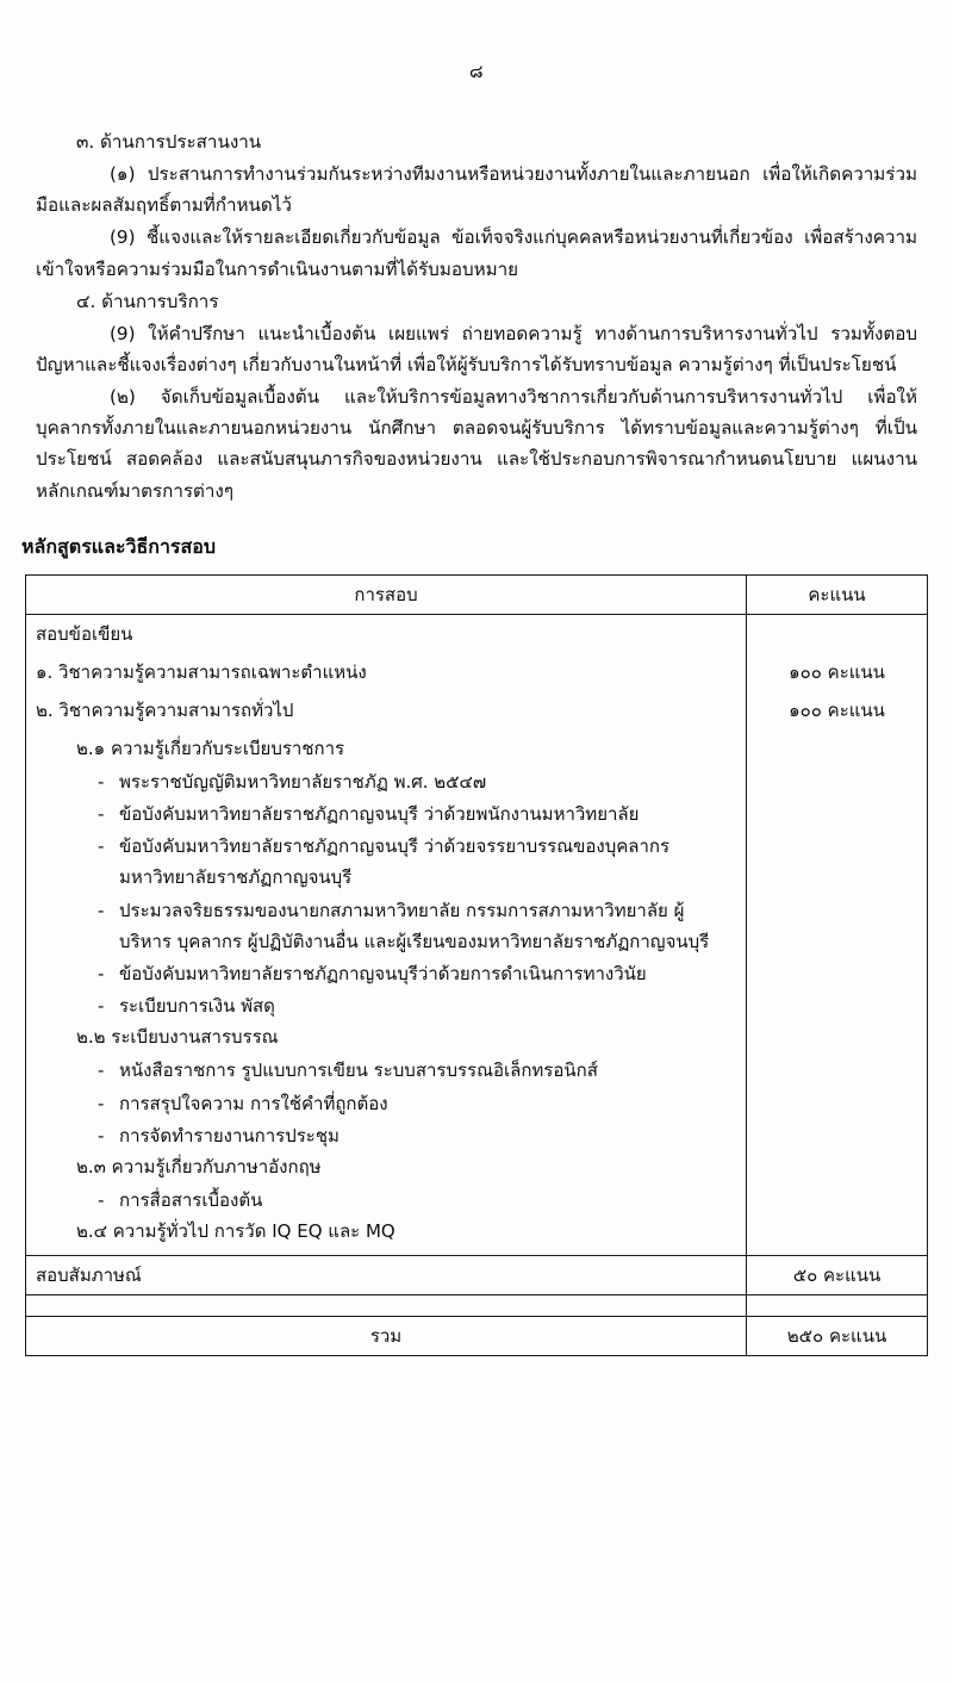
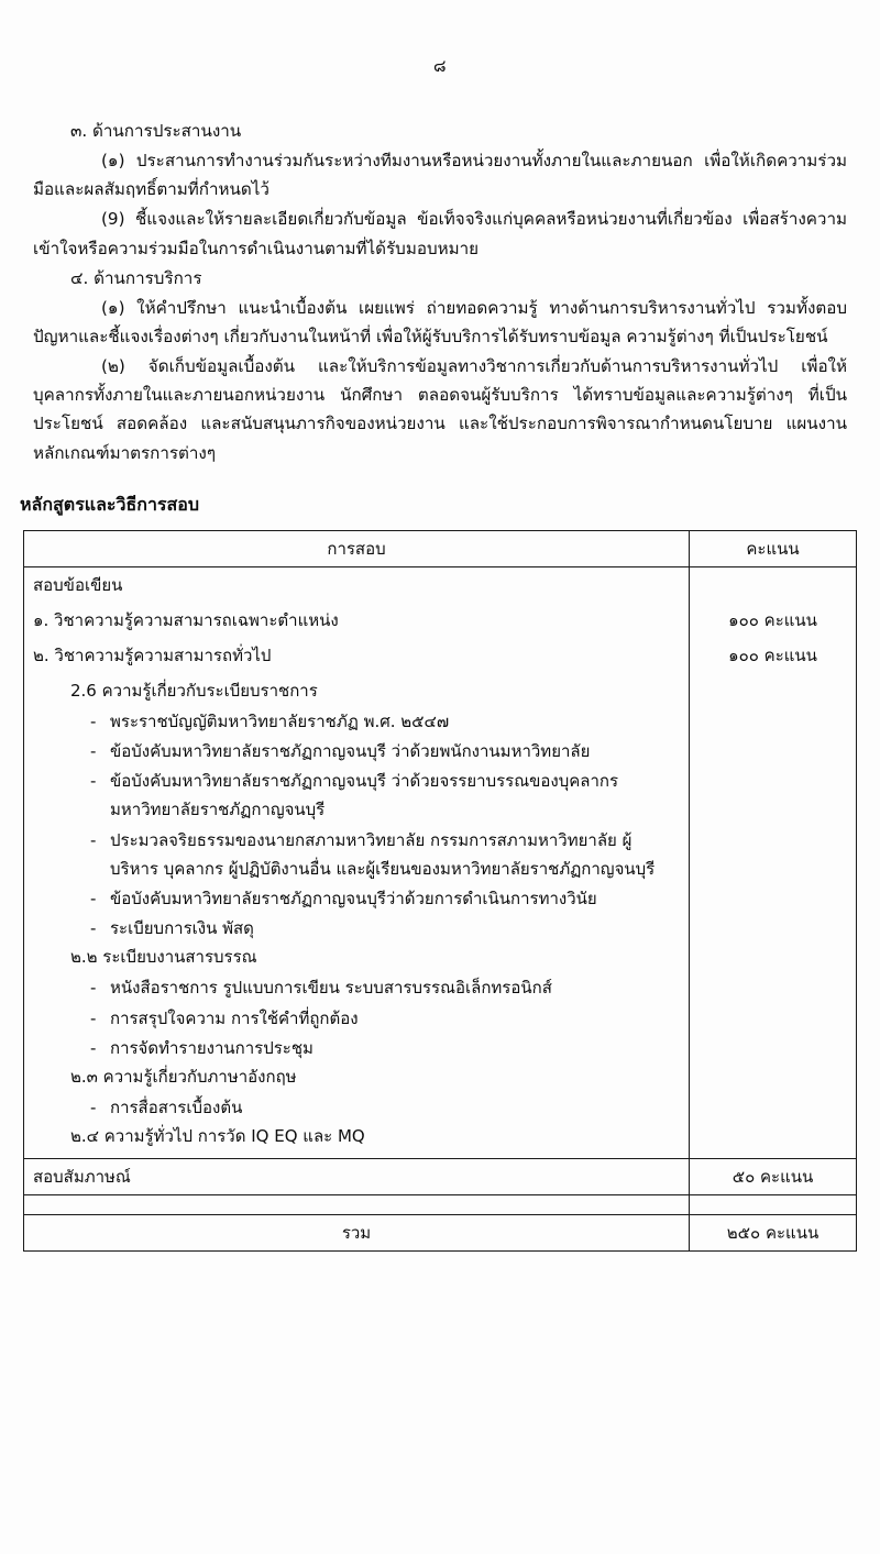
  ๘
  ๓. ด้านการประสานงาน
  (๑) ประสานการทำงานร่วมกันระหว่างทีมงานหรือหน่วยงานทั้งภายในและภายนอก เพื่อให้เกิดความร่วมมือและผลสัมฤทธิ์ตามที่กำหนดไว้
  (9) ชี้แจงและให้รายละเอียดเกี่ยวกับข้อมูล ข้อเท็จจริงแก่บุคคลหรือหน่วยงานที่เกี่ยวข้อง เพื่อสร้างความเข้าใจหรือความร่วมมือในการดำเนินงานตามที่ได้รับมอบหมาย
  ๔. ด้านการบริการ
- (9) ให้คำปรึกษา แนะนำเบื้องต้น เผยแพร่ ถ่ายทอดความรู้ ทางด้านการบริหารงานทั่วไป รวมทั้งตอบปัญหาและชี้แจงเรื่องต่างๆ เกี่ยวกับงานในหน้าที่ เพื่อให้ผู้รับบริการได้รับทราบข้อมูล ความรู้ต่างๆ ที่เป็นประโยชน์
+ (๑) ให้คำปรึกษา แนะนำเบื้องต้น เผยแพร่ ถ่ายทอดความรู้ ทางด้านการบริหารงานทั่วไป รวมทั้งตอบปัญหาและชี้แจงเรื่องต่างๆ เกี่ยวกับงานในหน้าที่ เพื่อให้ผู้รับบริการได้รับทราบข้อมูล ความรู้ต่างๆ ที่เป็นประโยชน์
  (๒) จัดเก็บข้อมูลเบื้องต้น และให้บริการข้อมูลทางวิชาการเกี่ยวกับด้านการบริหารงานทั่วไป เพื่อให้บุคลากรทั้งภายในและภายนอกหน่วยงาน นักศึกษา ตลอดจนผู้รับบริการ ได้ทราบข้อมูลและความรู้ต่างๆ ที่เป็นประโยชน์ สอดคล้อง และสนับสนุนภารกิจของหน่วยงาน และใช้ประกอบการพิจารณากำหนดนโยบาย แผนงาน หลักเกณฑ์มาตรการต่างๆ
  หลักสูตรและวิธีการสอบ
  การสอบ	คะแนน
  สอบข้อเขียน
  ๑. วิชาความรู้ความสามารถเฉพาะตำแหน่ง	๑๐๐ คะแนน
  ๒. วิชาความรู้ความสามารถทั่วไป	๑๐๐ คะแนน
- ๒.๑ ความรู้เกี่ยวกับระเบียบราชการ - พระราชบัญญัติมหาวิทยาลัยราชภัฏ พ.ศ. ๒๕๔๗ - ข้อบังคับมหาวิทยาลัยราชภัฏกาญจนบุรี ว่าด้วยพนักงานมหาวิทยาลัย - ข้อบังคับมหาวิทยาลัยราชภัฏกาญจนบุรี ว่าด้วยจรรยาบรรณของบุคลากรมหาวิทยาลัยราชภัฏกาญจนบุรี - ประมวลจริยธรรมของนายกสภามหาวิทยาลัย กรรมการสภามหาวิทยาลัย ผู้บริหาร บุคลากร ผู้ปฏิบัติงานอื่น และผู้เรียนของมหาวิทยาลัยราชภัฏกาญจนบุรี - ข้อบังคับมหาวิทยาลัยราชภัฏกาญจนบุรีว่าด้วยการดำเนินการทางวินัย - ระเบียบการเงิน พัสดุ ๒.๒ ระเบียบงานสารบรรณ - หนังสือราชการ รูปแบบการเขียน ระบบสารบรรณอิเล็กทรอนิกส์ - การสรุปใจความ การใช้คำที่ถูกต้อง - การจัดทำรายงานการประชุม ๒.๓ ความรู้เกี่ยวกับภาษาอังกฤษ - การสื่อสารเบื้องต้น ๒.๔ ความรู้ทั่วไป การวัด IQ EQ และ MQ
+ 2.6 ความรู้เกี่ยวกับระเบียบราชการ - พระราชบัญญัติมหาวิทยาลัยราชภัฏ พ.ศ. ๒๕๔๗ - ข้อบังคับมหาวิทยาลัยราชภัฏกาญจนบุรี ว่าด้วยพนักงานมหาวิทยาลัย - ข้อบังคับมหาวิทยาลัยราชภัฏกาญจนบุรี ว่าด้วยจรรยาบรรณของบุคลากรมหาวิทยาลัยราชภัฏกาญจนบุรี - ประมวลจริยธรรมของนายกสภามหาวิทยาลัย กรรมการสภามหาวิทยาลัย ผู้บริหาร บุคลากร ผู้ปฏิบัติงานอื่น และผู้เรียนของมหาวิทยาลัยราชภัฏกาญจนบุรี - ข้อบังคับมหาวิทยาลัยราชภัฏกาญจนบุรีว่าด้วยการดำเนินการทางวินัย - ระเบียบการเงิน พัสดุ ๒.๒ ระเบียบงานสารบรรณ - หนังสือราชการ รูปแบบการเขียน ระบบสารบรรณอิเล็กทรอนิกส์ - การสรุปใจความ การใช้คำที่ถูกต้อง - การจัดทำรายงานการประชุม ๒.๓ ความรู้เกี่ยวกับภาษาอังกฤษ - การสื่อสารเบื้องต้น ๒.๔ ความรู้ทั่วไป การวัด IQ EQ และ MQ
  สอบสัมภาษณ์	๕๐ คะแนน
  รวม	๒๕๐ คะแนน
